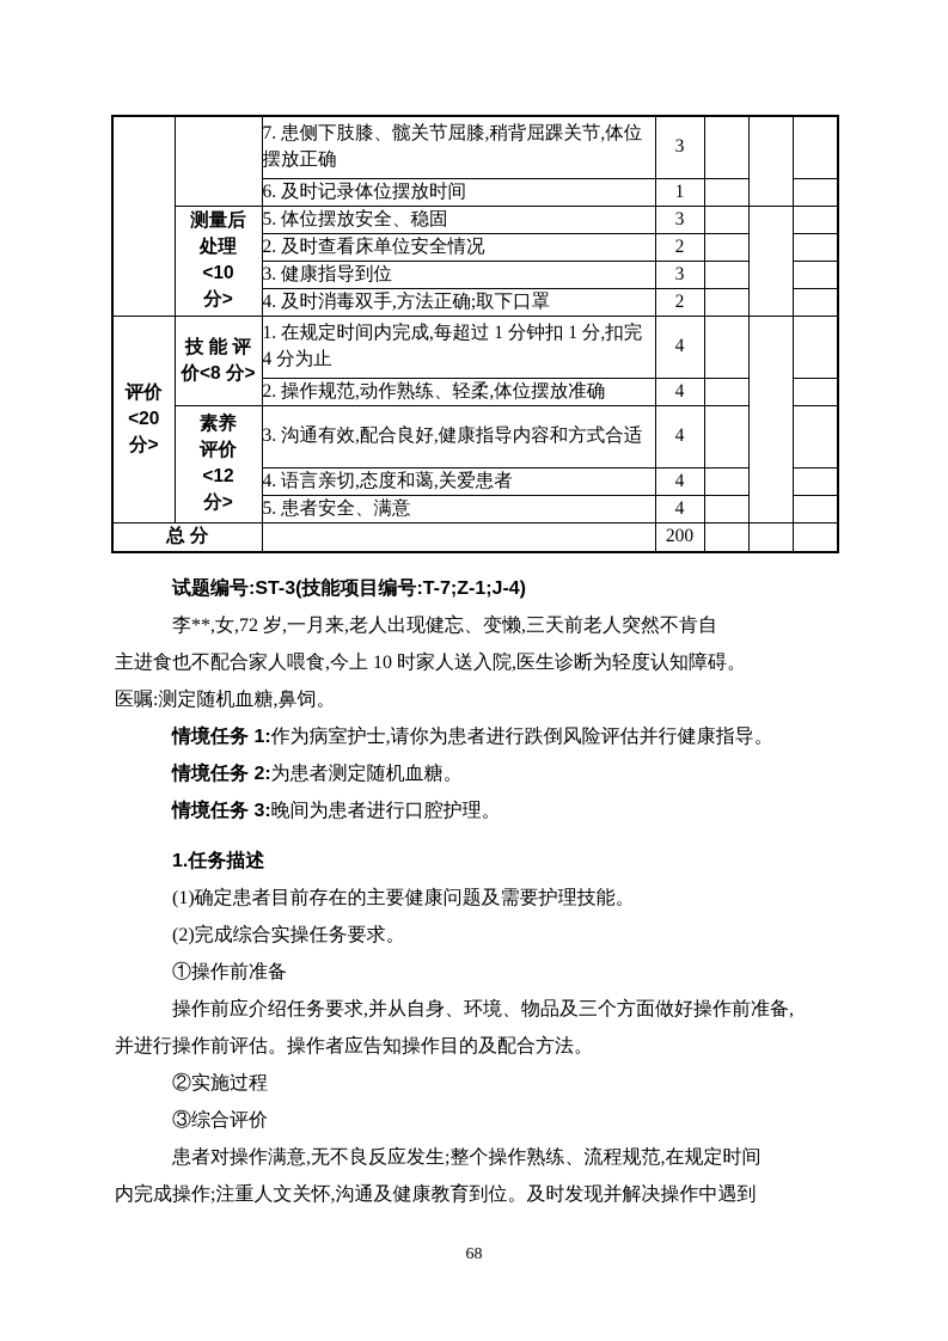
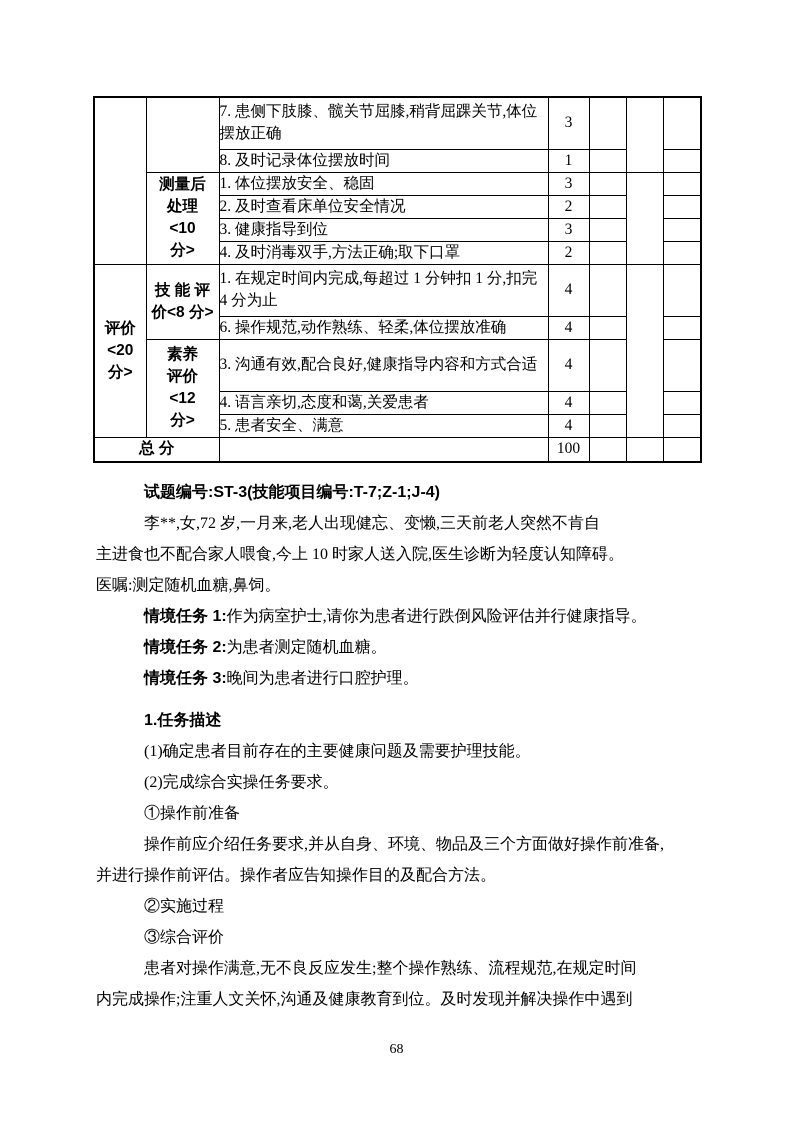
  		7. 患侧下肢膝、髋关节屈膝,稍背屈踝关节,体位摆放正确	3
- 6. 及时记录体位摆放时间	1
+ 8. 及时记录体位摆放时间	1
- 测量后 处理 <10 分>	5. 体位摆放安全、稳固	3
+ 测量后 处理 <10 分>	1. 体位摆放安全、稳固	3
  2. 及时查看床单位安全情况	2
  3. 健康指导到位	3
  4. 及时消毒双手,方法正确;取下口罩	2
  评价<20 分>	技 能 评 价<8 分>	1. 在规定时间内完成,每超过 1 分钟扣 1 分,扣完 4 分为止	4
- 2. 操作规范,动作熟练、轻柔,体位摆放准确	4
+ 6. 操作规范,动作熟练、轻柔,体位摆放准确	4
  素养 评价 <12 分>	3. 沟通有效,配合良好,健康指导内容和方式合适	4
  4. 语言亲切,态度和蔼,关爱患者	4
  5. 患者安全、满意	4
- 总 分		200
+ 总 分		100
  试题编号:ST-3(技能项目编号:T-7;Z-1;J-4)
  李**,女,72 岁,一月来,老人出现健忘、变懒,三天前老人突然不肯自
  主进食也不配合家人喂食,今上 10 时家人送入院,医生诊断为轻度认知障碍。
  医嘱:测定随机血糖,鼻饲。
  情境任务 1:作为病室护士,请你为患者进行跌倒风险评估并行健康指导。
  情境任务 2:为患者测定随机血糖。
  情境任务 3:晚间为患者进行口腔护理。
  1.任务描述
  (1)确定患者目前存在的主要健康问题及需要护理技能。
  (2)完成综合实操任务要求。
  ①操作前准备
  操作前应介绍任务要求,并从自身、环境、物品及三个方面做好操作前准备,
  并进行操作前评估。操作者应告知操作目的及配合方法。
  ②实施过程
  ③综合评价
  患者对操作满意,无不良反应发生;整个操作熟练、流程规范,在规定时间
  内完成操作;注重人文关怀,沟通及健康教育到位。及时发现并解决操作中遇到
  68
